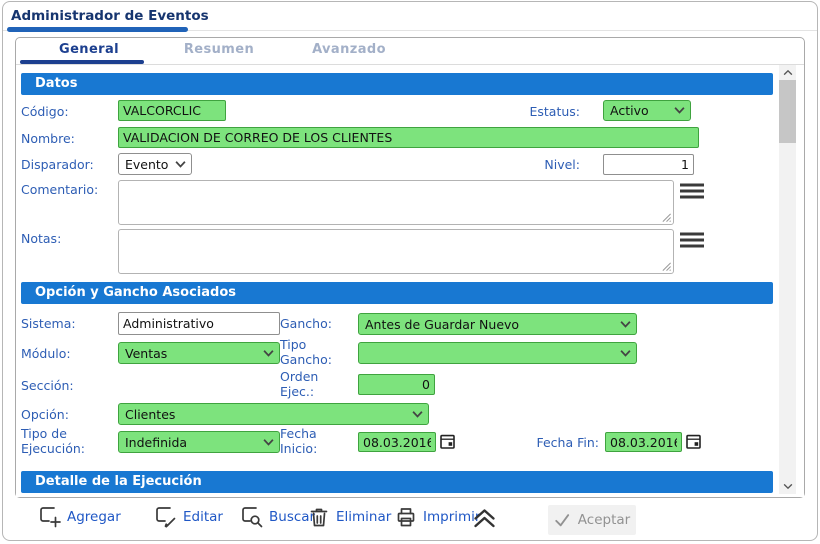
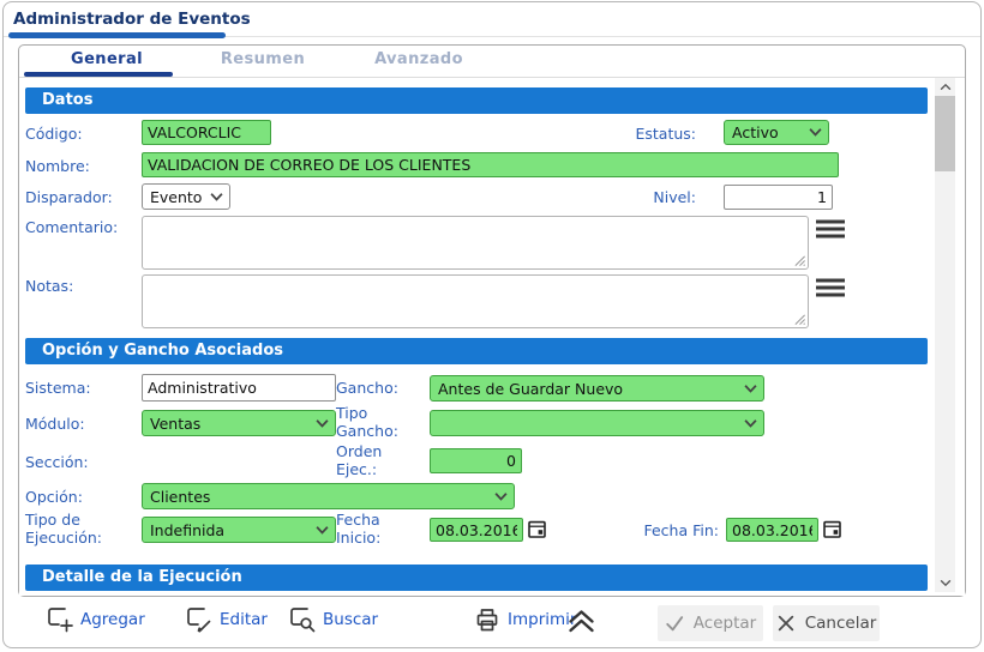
  Administrador de Eventos
  General
  Resumen
  Avanzado
  Datos
  Código:
  VALCORCLIC
  Estatus:
  Activo
  Nombre:
  VALIDACION DE CORREO DE LOS CLIENTES
  Disparador:
  Evento
  Nivel:
  1
  Comentario:
  Notas:
  Opción y Gancho Asociados
  Sistema:
  Administrativo
  Gancho:
  Antes de Guardar Nuevo
  Módulo:
  Ventas
  Tipo Gancho:
  Sección:
  Orden Ejec.:
  0
  Opción:
  Clientes
  Tipo de Ejecución:
  Indefinida
  Fecha Inicio:
  08.03.2016
  Fecha Fin:
  08.03.201
  Detalle de la Ejecución
  Agregar
  Editar
  Buscar
- Eliminar
  Imprimi
  Aceptar
+ Cancelar
